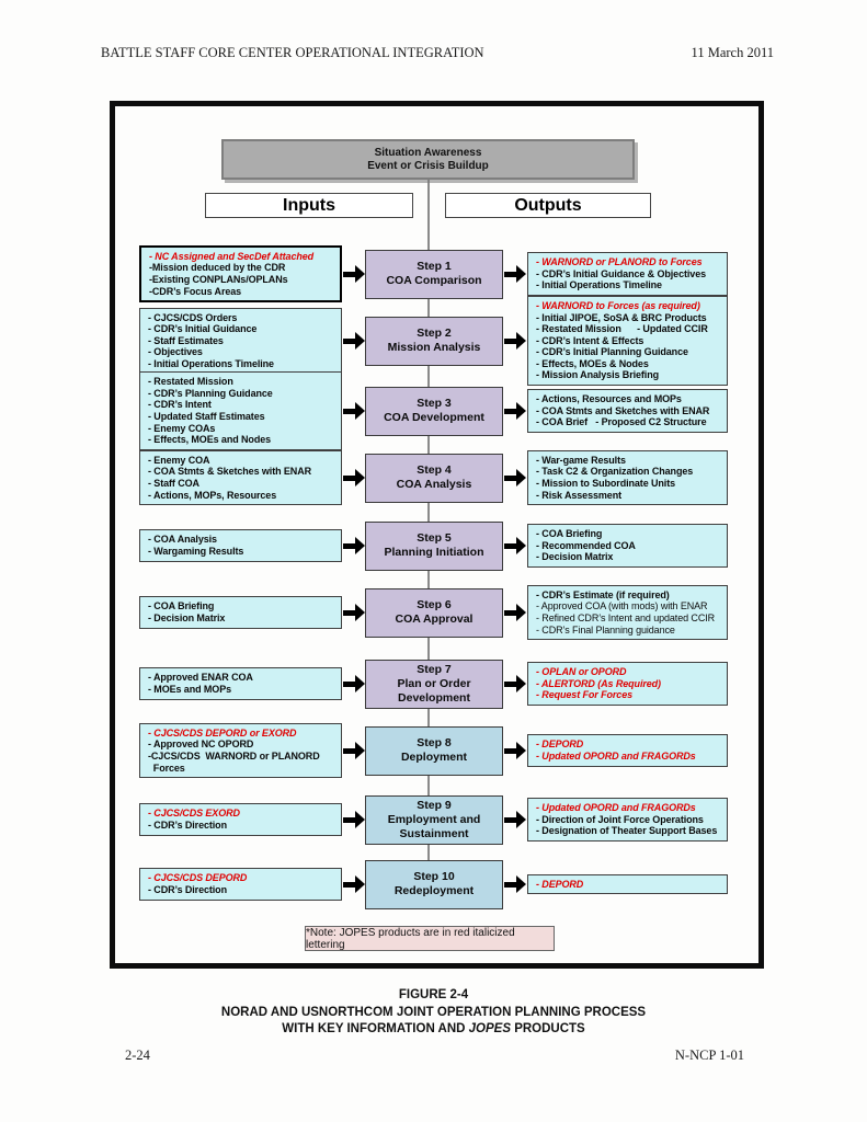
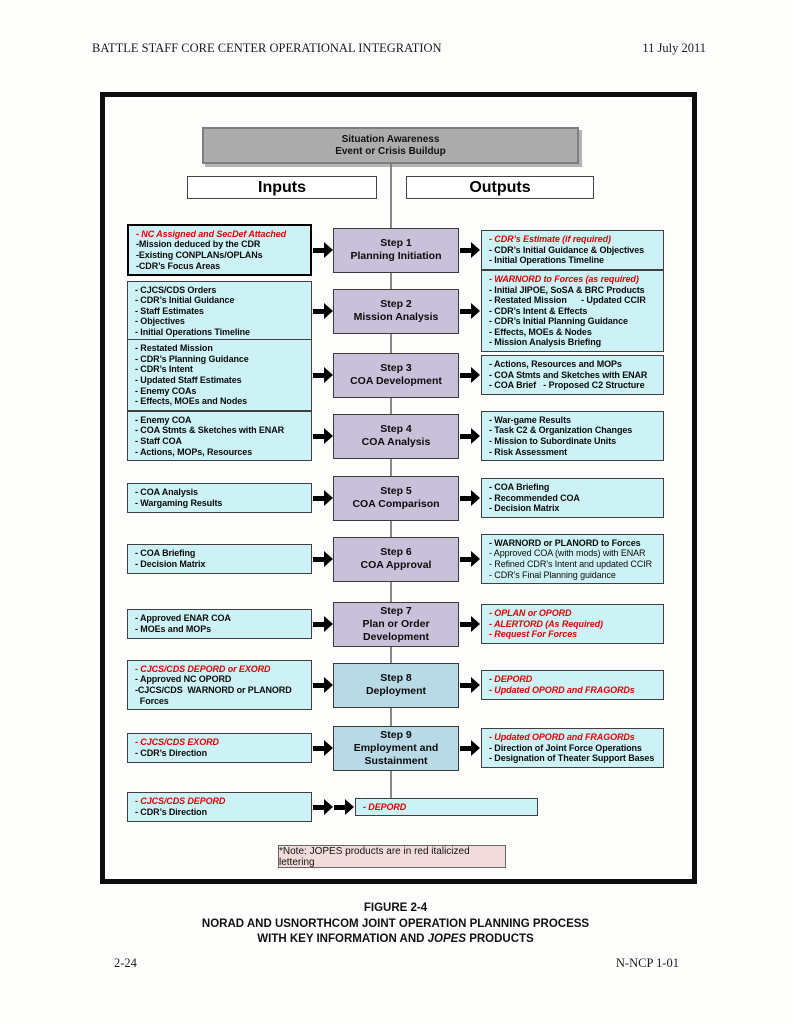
  BATTLE STAFF CORE CENTER OPERATIONAL INTEGRATION
- 11 March 2011
+ 11 July 2011
  Situation Awareness
  Event or Crisis Buildup
  Inputs
  Outputs
  - NC Assigned and SecDef Attached
  -Mission deduced by the CDR
  -Existing CONPLANs/OPLANs
  -CDR’s Focus Areas
  Step 1
- COA Comparison
+ Planning Initiation
- - WARNORD or PLANORD to Forces
+ - CDR’s Estimate (if required)
  - CDR’s Initial Guidance & Objectives
  - Initial Operations Timeline
  - CJCS/CDS Orders
  - CDR’s Initial Guidance
  - Staff Estimates
  - Objectives
  - Initial Operations Timeline
  Step 2
  Mission Analysis
  - WARNORD to Forces (as required)
  - Initial JIPOE, SoSA & BRC Products
  - Restated Mission - Updated CCIR
  - CDR’s Intent & Effects
  - CDR’s Initial Planning Guidance
  - Effects, MOEs & Nodes
  - Mission Analysis Briefing
  - Restated Mission
  - CDR’s Planning Guidance
  - CDR’s Intent
  - Updated Staff Estimates
  - Enemy COAs
  - Effects, MOEs and Nodes
  Step 3
  COA Development
  - Actions, Resources and MOPs
  - COA Stmts and Sketches with ENAR
  - COA Brief - Proposed C2 Structure
  - Enemy COA
  - COA Stmts & Sketches with ENAR
  - Staff COA
  - Actions, MOPs, Resources
  Step 4
  COA Analysis
  - War-game Results
  - Task C2 & Organization Changes
  - Mission to Subordinate Units
  - Risk Assessment
  - COA Analysis
  - Wargaming Results
  Step 5
- Planning Initiation
+ COA Comparison
  - COA Briefing
  - Recommended COA
  - Decision Matrix
  - COA Briefing
  - Decision Matrix
  Step 6
  COA Approval
- - CDR’s Estimate (if required)
+ - WARNORD or PLANORD to Forces
  - Approved COA (with mods) with ENAR
  - Refined CDR’s Intent and updated CCIR
  - CDR’s Final Planning guidance
  - Approved ENAR COA
  - MOEs and MOPs
  Step 7
  Plan or Order
  Development
  - OPLAN or OPORD
  - ALERTORD (As Required)
  - Request For Forces
  - CJCS/CDS DEPORD or EXORD
  - Approved NC OPORD
  -CJCS/CDS WARNORD or PLANORD
  Forces
  Step 8
  Deployment
  - DEPORD
  - Updated OPORD and FRAGORDs
  - CJCS/CDS EXORD
  - CDR’s Direction
  Step 9
  Employment and
  Sustainment
  - Updated OPORD and FRAGORDs
  - Direction of Joint Force Operations
  - Designation of Theater Support Bases
  - CJCS/CDS DEPORD
  - CDR’s Direction
- Step 10
- Redeployment
  - DEPORD
  *Note: JOPES products are in red italicized lettering
  FIGURE 2-4
  NORAD AND USNORTHCOM JOINT OPERATION PLANNING PROCESS
  WITH KEY INFORMATION AND JOPES PRODUCTS
  2-24
  N-NCP 1-01
